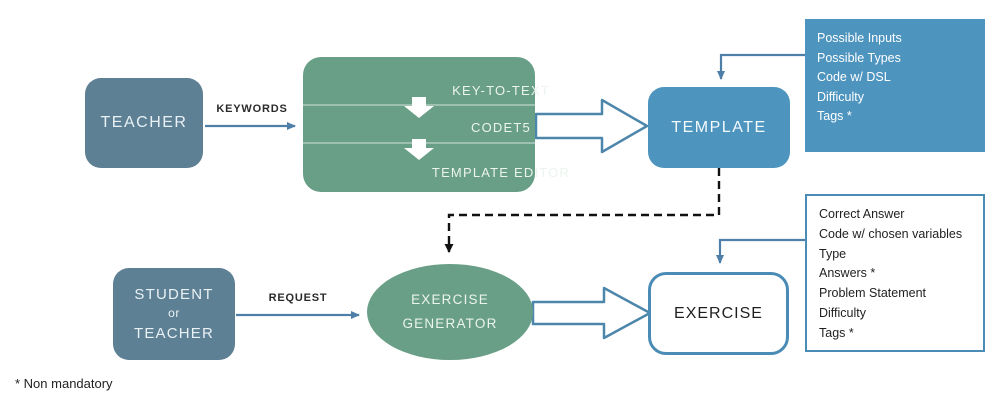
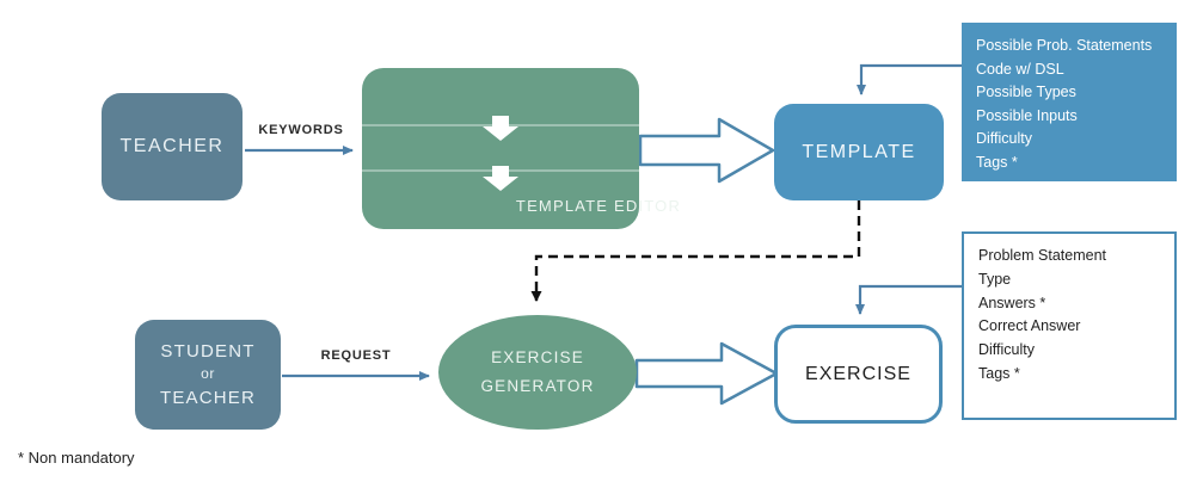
  TEACHER
  KEYWORDS
- KEY-TO-TEXT
- CODET5
  TEMPLATE EDITOR
  TEMPLATE
+ Possible Prob. Statements
- Possible Inputs
+ Code w/ DSL
  Possible Types
- Code w/ DSL
+ Possible Inputs
  Difficulty
  Tags *
  STUDENT
  or
  TEACHER
  REQUEST
  EXERCISE
  GENERATOR
  EXERCISE
- Correct Answer
+ Problem Statement
- Code w/ chosen variables
  Type
  Answers *
- Problem Statement
+ Correct Answer
  Difficulty
  Tags *
  * Non mandatory
